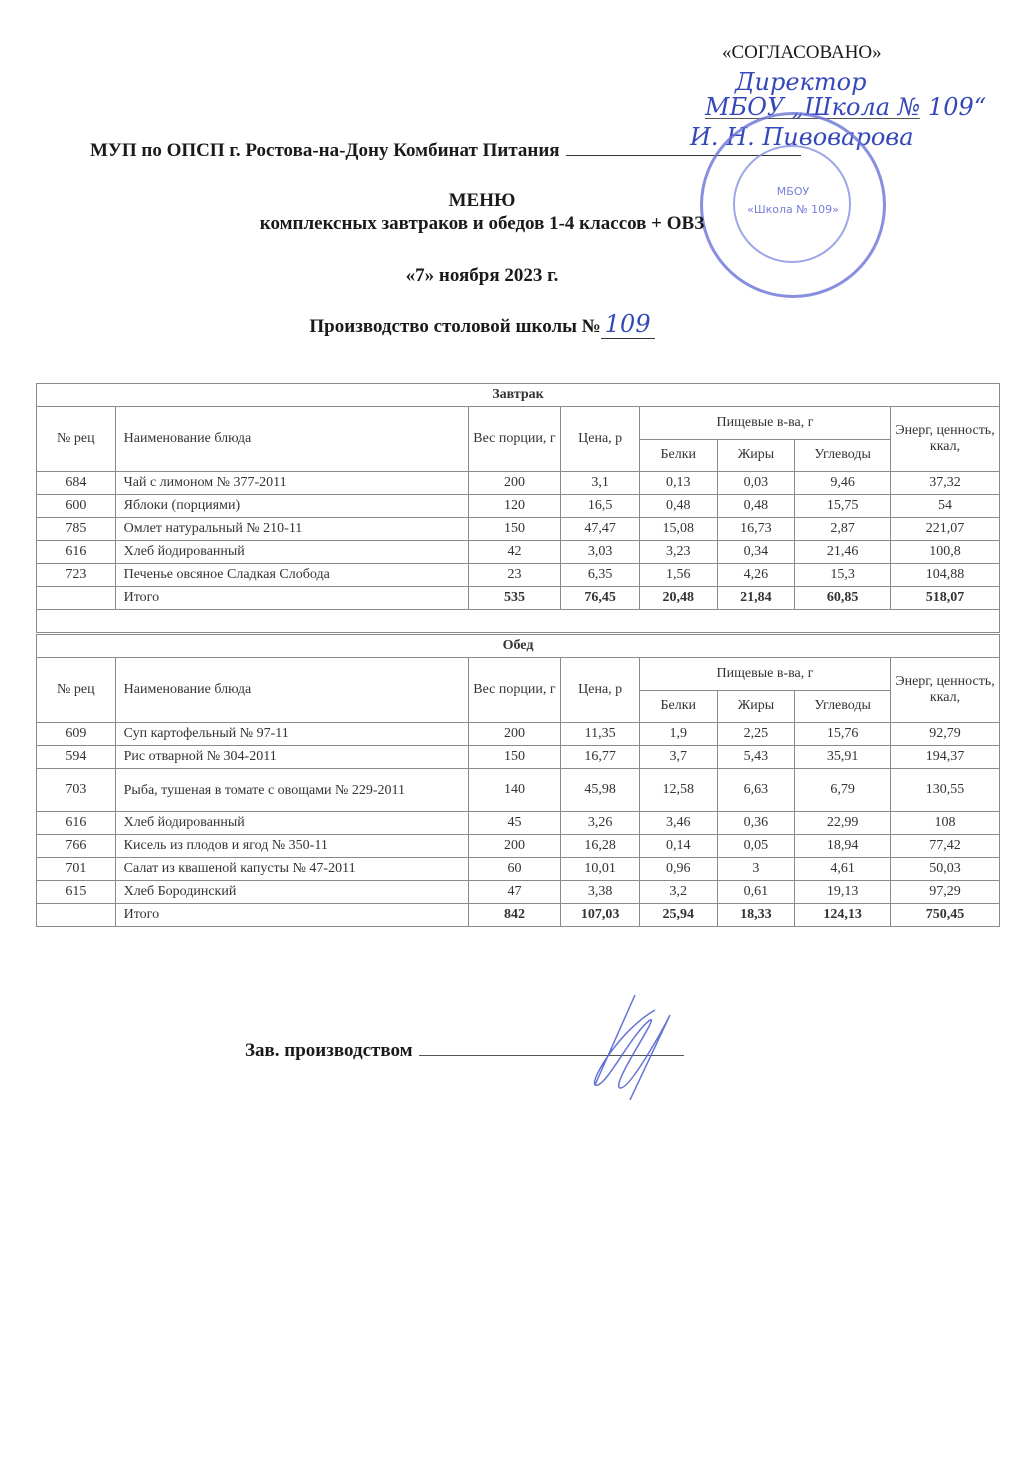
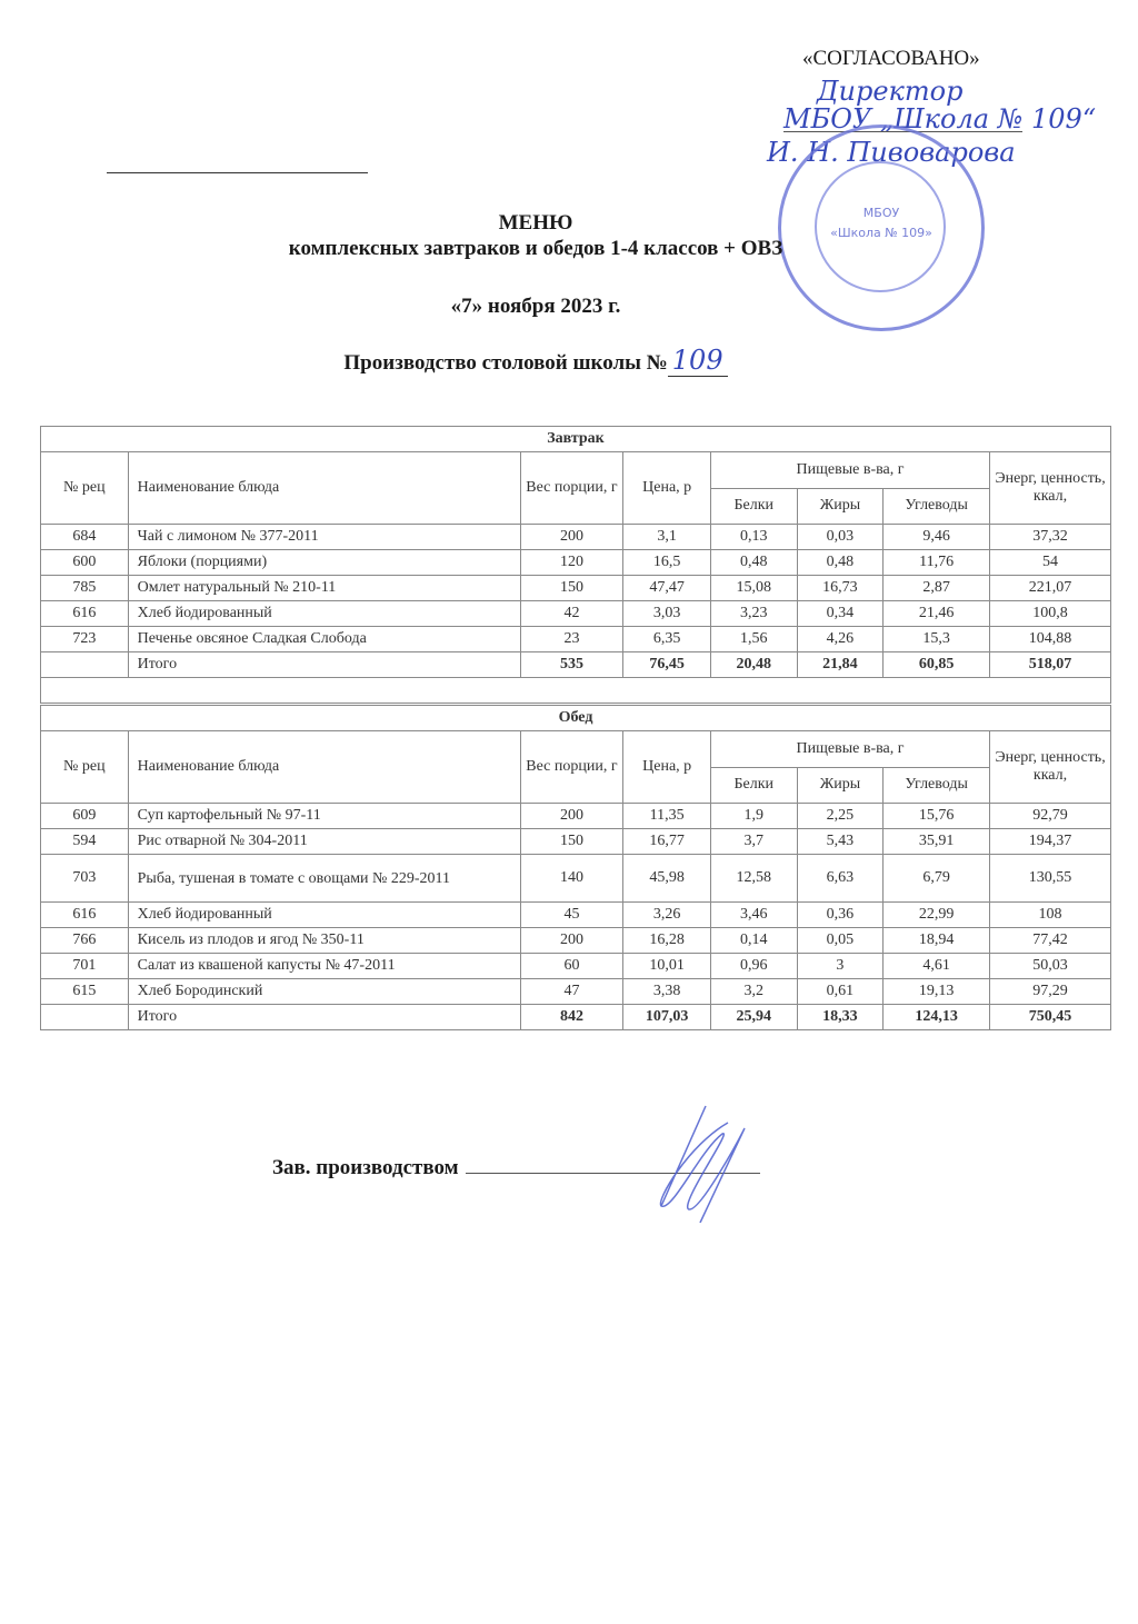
  «СОГЛАСОВАНО»
  Директор
  МБОУ „Школа № 109“
  И. Н. Пивоварова
- МУП по ОПСП г. Ростова-на-Дону Комбинат Питания
  МБОУ
  «Школа № 109»
  МЕНЮ
  комплексных завтраков и обедов 1-4 классов + ОВЗ
  «7» ноября 2023 г.
  Производство столовой школы № 109
  Завтрак
  № рец	Наименование блюда	Вес порции, г	Цена, р	Пищевые в-ва, г	Энерг, ценность, ккал,
  Белки	Жиры	Углеводы
  684	Чай с лимоном № 377-2011	200	3,1	0,13	0,03	9,46	37,32
- 600	Яблоки (порциями)	120	16,5	0,48	0,48	15,75	54
+ 600	Яблоки (порциями)	120	16,5	0,48	0,48	11,76	54
  785	Омлет натуральный № 210-11	150	47,47	15,08	16,73	2,87	221,07
  616	Хлеб йодированный	42	3,03	3,23	0,34	21,46	100,8
  723	Печенье овсяное Сладкая Слобода	23	6,35	1,56	4,26	15,3	104,88
  	Итого	535	76,45	20,48	21,84	60,85	518,07
  Обед
  № рец	Наименование блюда	Вес порции, г	Цена, р	Пищевые в-ва, г	Энерг, ценность, ккал,
  Белки	Жиры	Углеводы
  609	Суп картофельный № 97-11	200	11,35	1,9	2,25	15,76	92,79
  594	Рис отварной № 304-2011	150	16,77	3,7	5,43	35,91	194,37
  703	Рыба, тушеная в томате с овощами № 229-2011	140	45,98	12,58	6,63	6,79	130,55
  616	Хлеб йодированный	45	3,26	3,46	0,36	22,99	108
  766	Кисель из плодов и ягод № 350-11	200	16,28	0,14	0,05	18,94	77,42
  701	Салат из квашеной капусты № 47-2011	60	10,01	0,96	3	4,61	50,03
  615	Хлеб Бородинский	47	3,38	3,2	0,61	19,13	97,29
  	Итого	842	107,03	25,94	18,33	124,13	750,45
  Зав. производством
